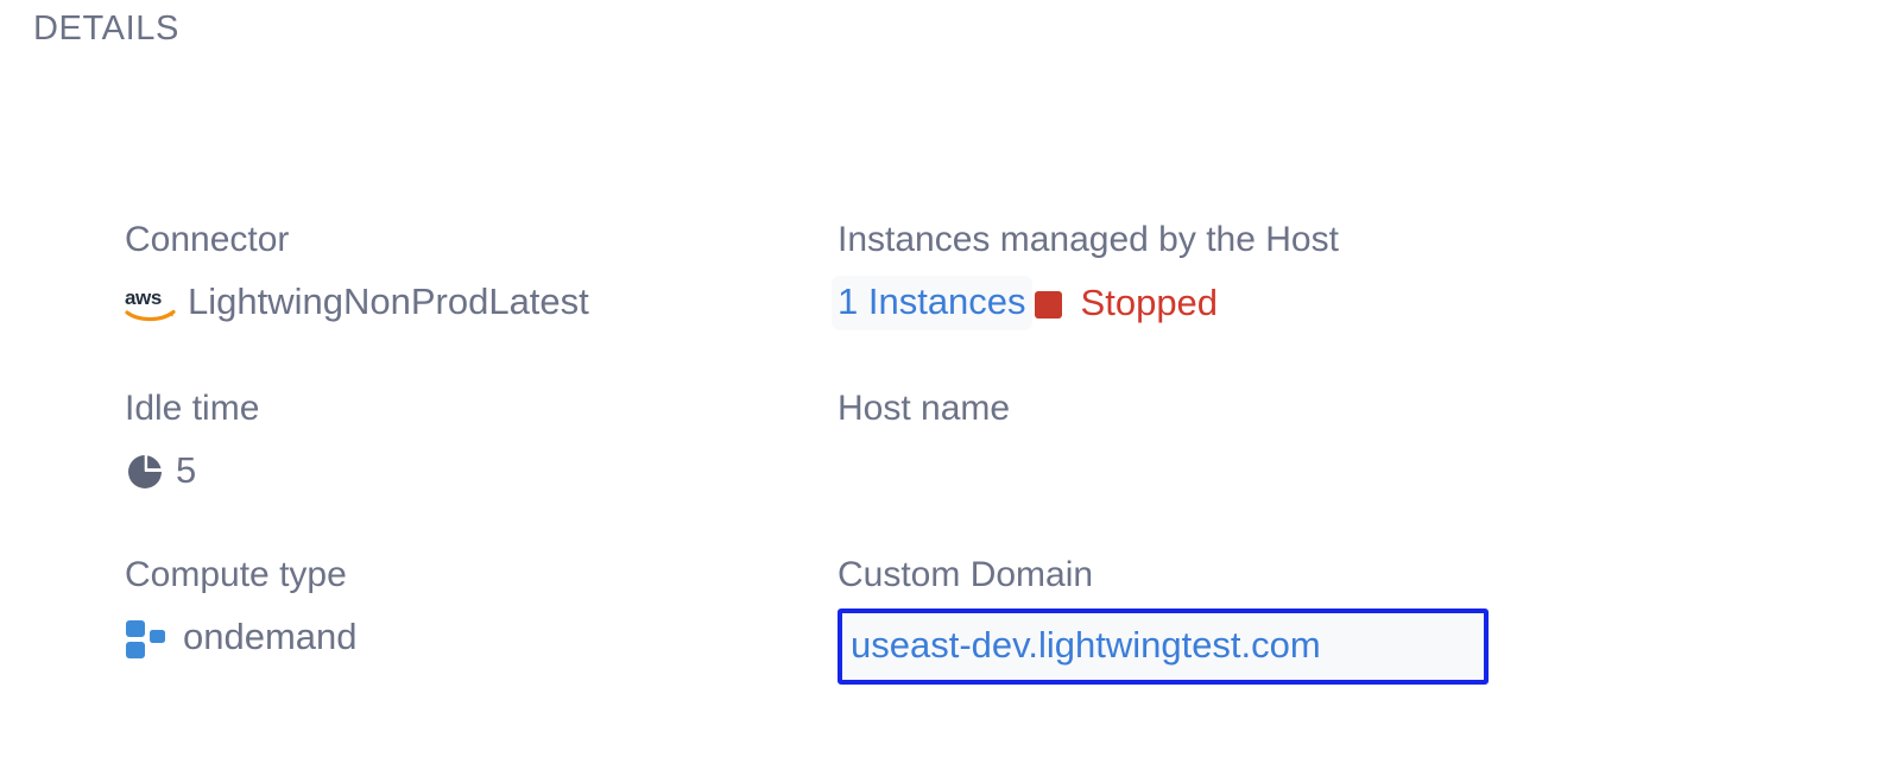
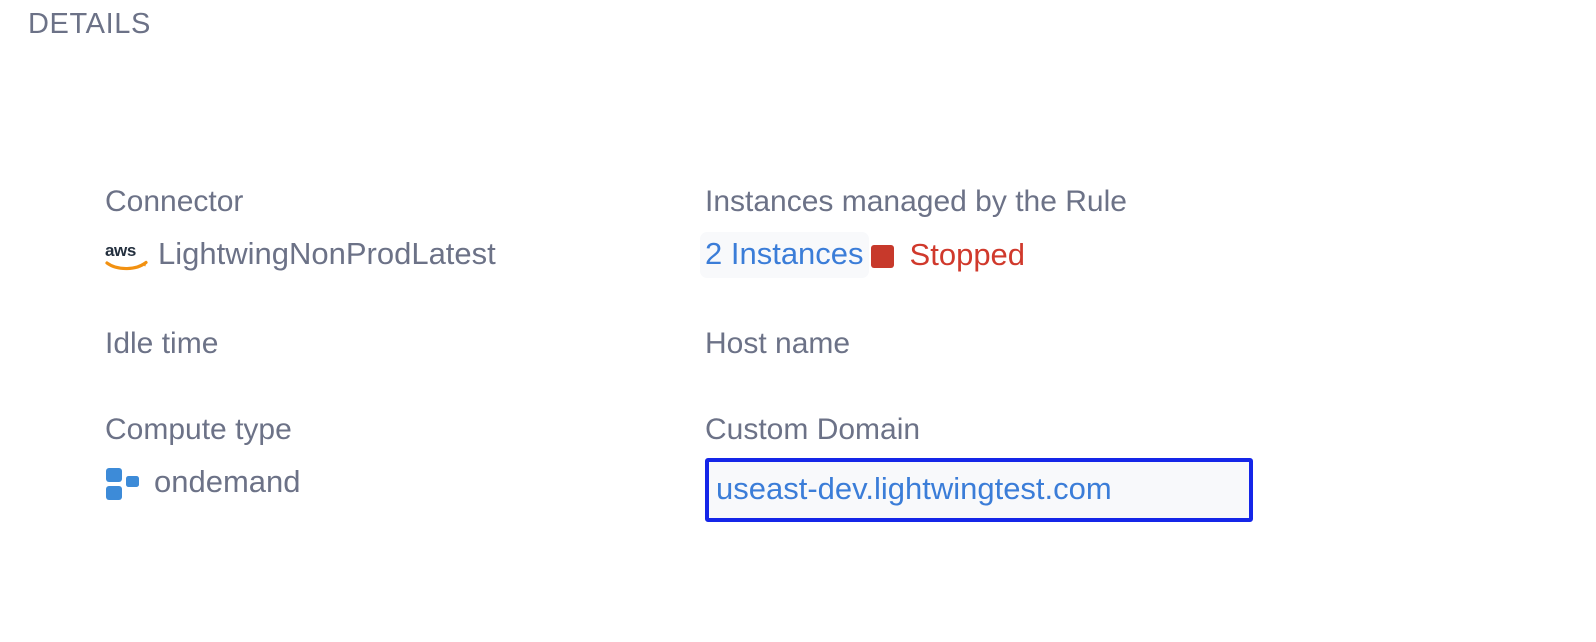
  DETAILS
  Connector
  aws
  LightwingNonProdLatest
- Instances managed by the Host
+ Instances managed by the Rule
- 1 Instances
+ 2 Instances
  Stopped
  Idle time
- 5
  Host name
  Compute type
  ondemand
  Custom Domain
  useast-dev.lightwingtest.com
